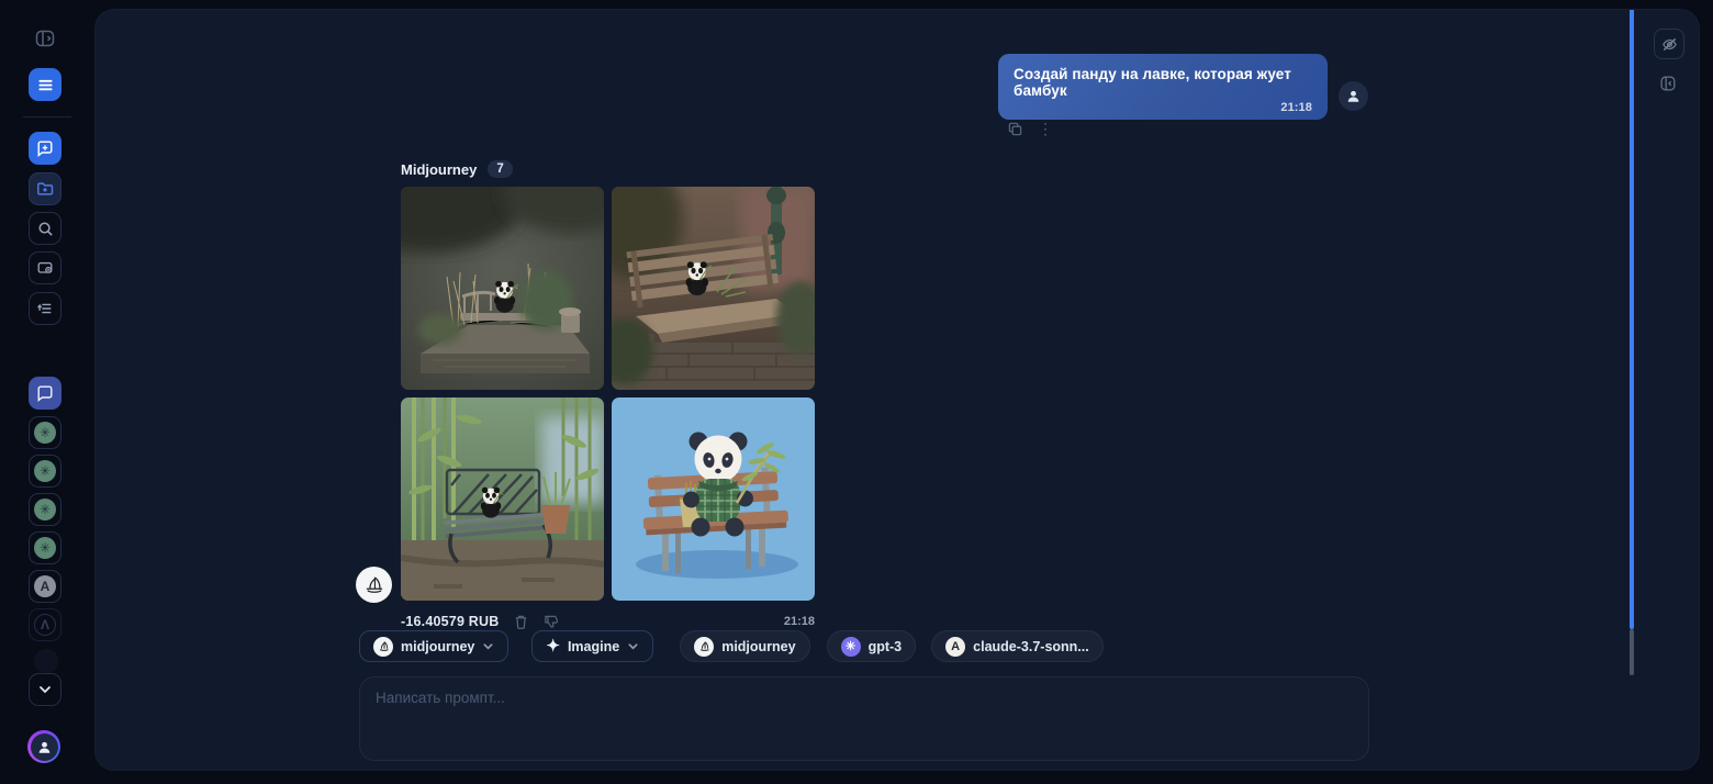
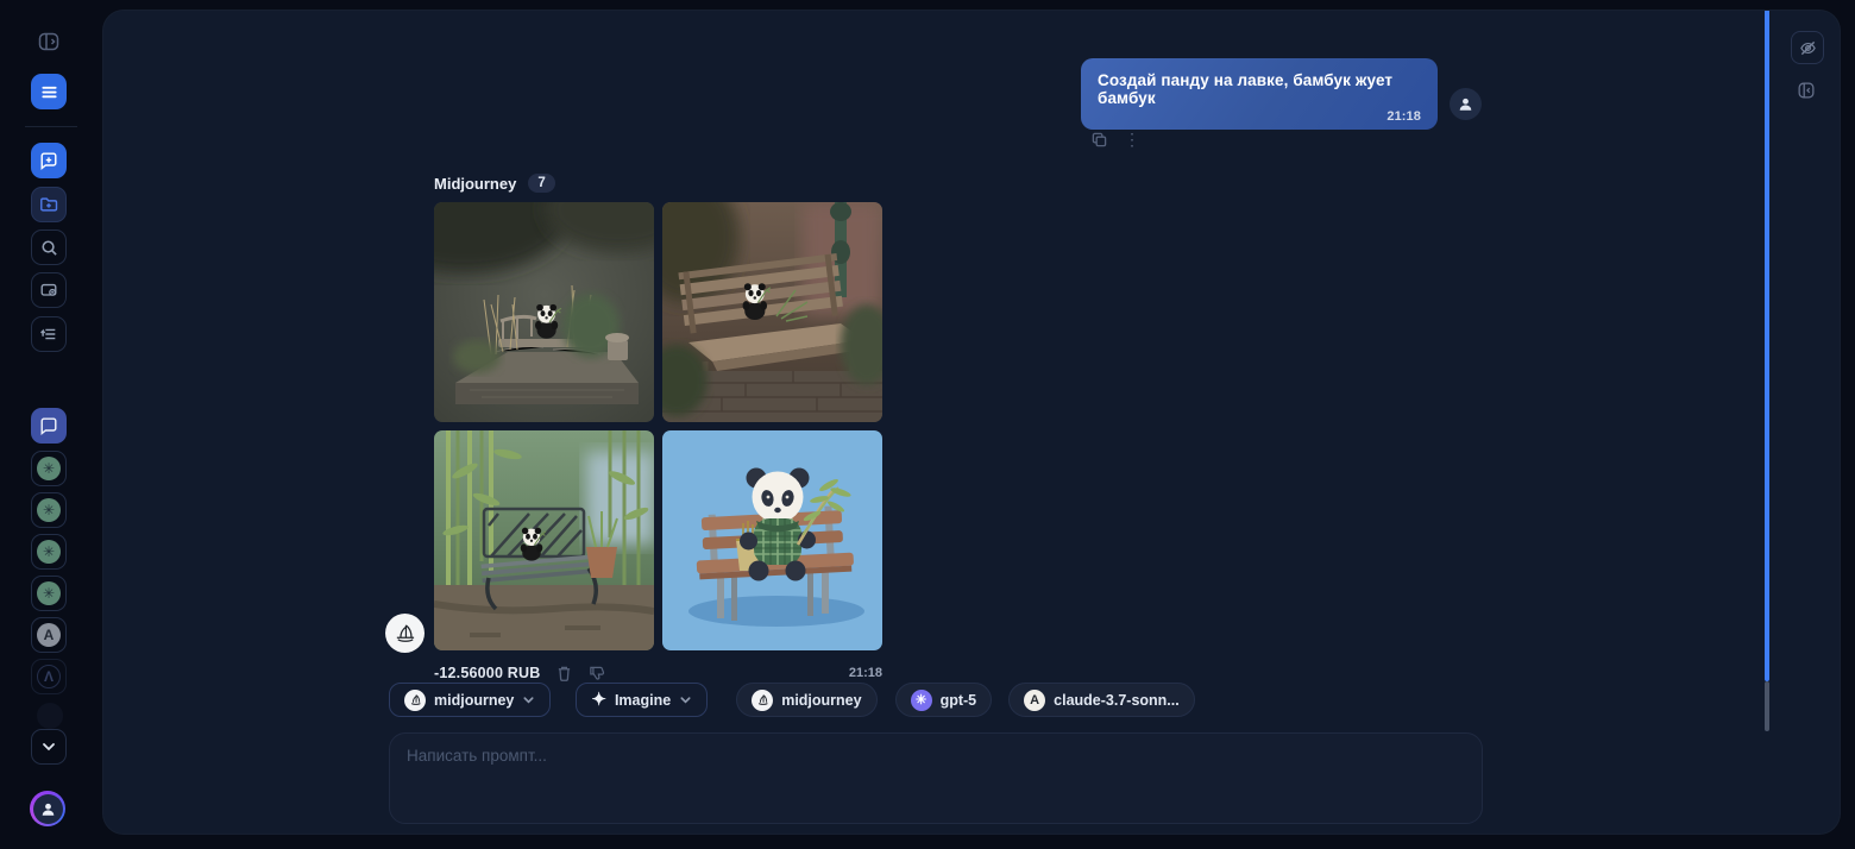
  ✳
  ✳
  ✳
  ✳
  A
  Λ
- Создай панду на лавке, которая жует бамбук
+ Создай панду на лавке, бамбук жует бамбук
  21:18
  ⋮
  Midjourney
  7
- -16.40579 RUB
+ -12.56000 RUB
  21:18
  midjourney
  ✦
  Imagine
  midjourney
  ✳
- gpt-3
+ gpt-5
  A
  claude-3.7-sonn...
  Написать промпт...
